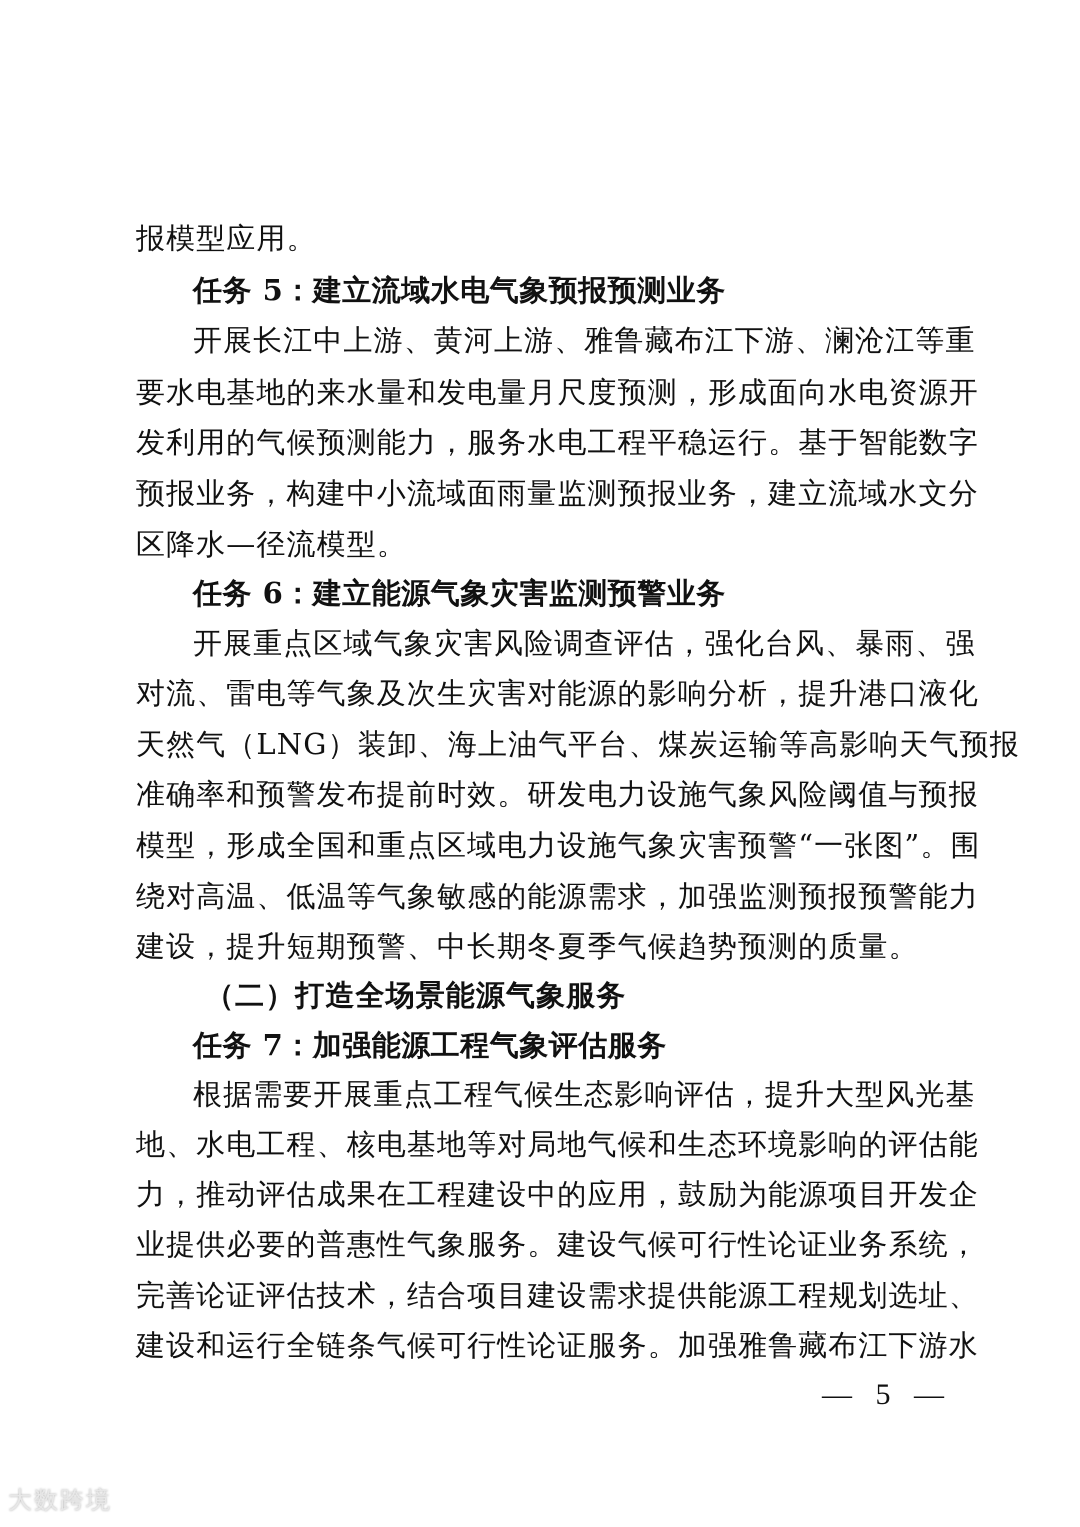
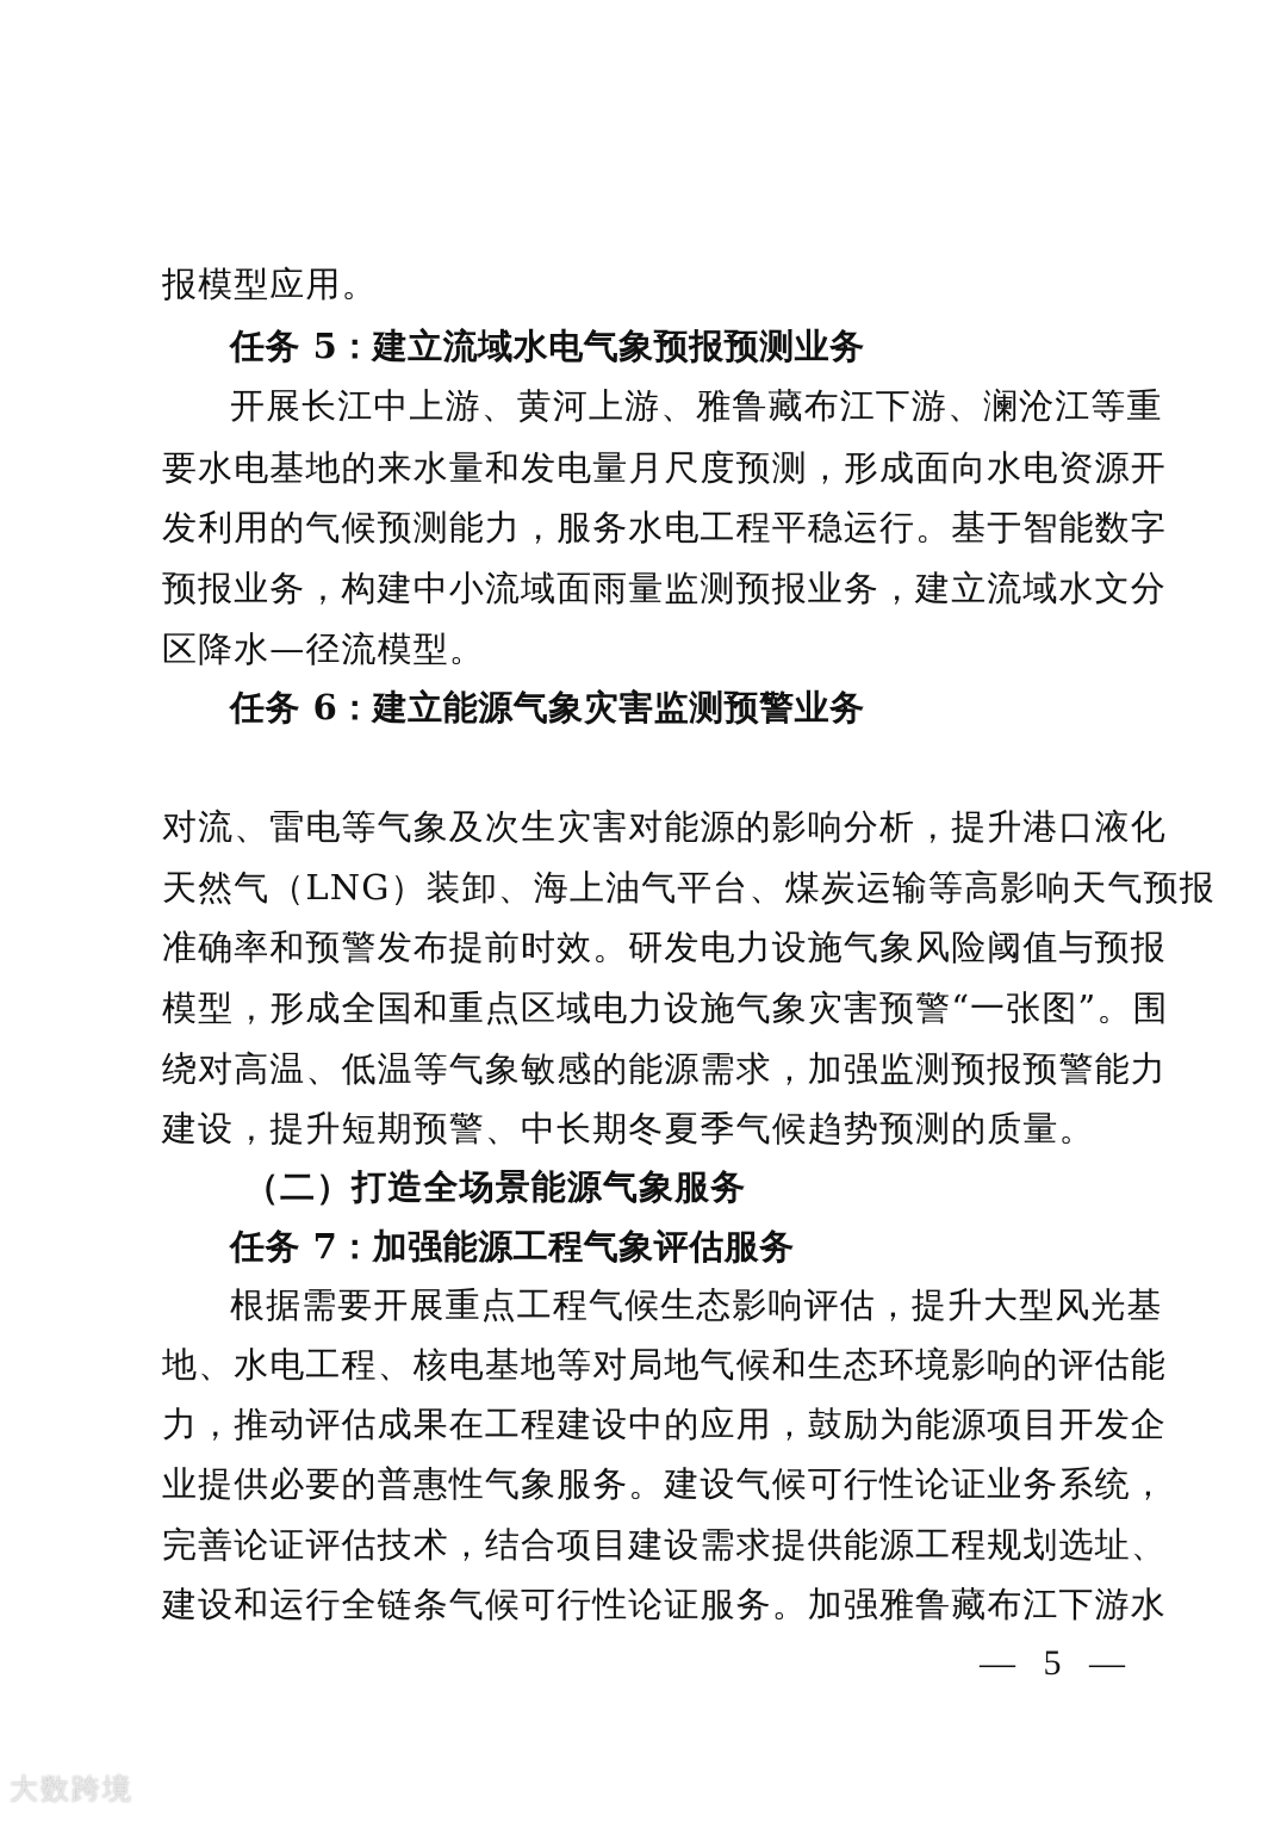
  报模型应用。
  任务 5：建立流域水电气象预报预测业务
  开展长江中上游、黄河上游、雅鲁藏布江下游、澜沧江等重
  要水电基地的来水量和发电量月尺度预测，形成面向水电资源开
  发利用的气候预测能力，服务水电工程平稳运行。基于智能数字
  预报业务，构建中小流域面雨量监测预报业务，建立流域水文分
  区降水—径流模型。
  任务 6：建立能源气象灾害监测预警业务
- 开展重点区域气象灾害风险调查评估，强化台风、暴雨、强
  对流、雷电等气象及次生灾害对能源的影响分析，提升港口液化
  天然气（LNG）装卸、海上油气平台、煤炭运输等高影响天气预报
  准确率和预警发布提前时效。研发电力设施气象风险阈值与预报
  模型，形成全国和重点区域电力设施气象灾害预警“一张图”。围
  绕对高温、低温等气象敏感的能源需求，加强监测预报预警能力
  建设，提升短期预警、中长期冬夏季气候趋势预测的质量。
  （二）打造全场景能源气象服务
  任务 7：加强能源工程气象评估服务
  根据需要开展重点工程气候生态影响评估，提升大型风光基
  地、水电工程、核电基地等对局地气候和生态环境影响的评估能
  力，推动评估成果在工程建设中的应用，鼓励为能源项目开发企
  业提供必要的普惠性气象服务。建设气候可行性论证业务系统，
  完善论证评估技术，结合项目建设需求提供能源工程规划选址、
  建设和运行全链条气候可行性论证服务。加强雅鲁藏布江下游水
  — 5 —
  大数跨境
